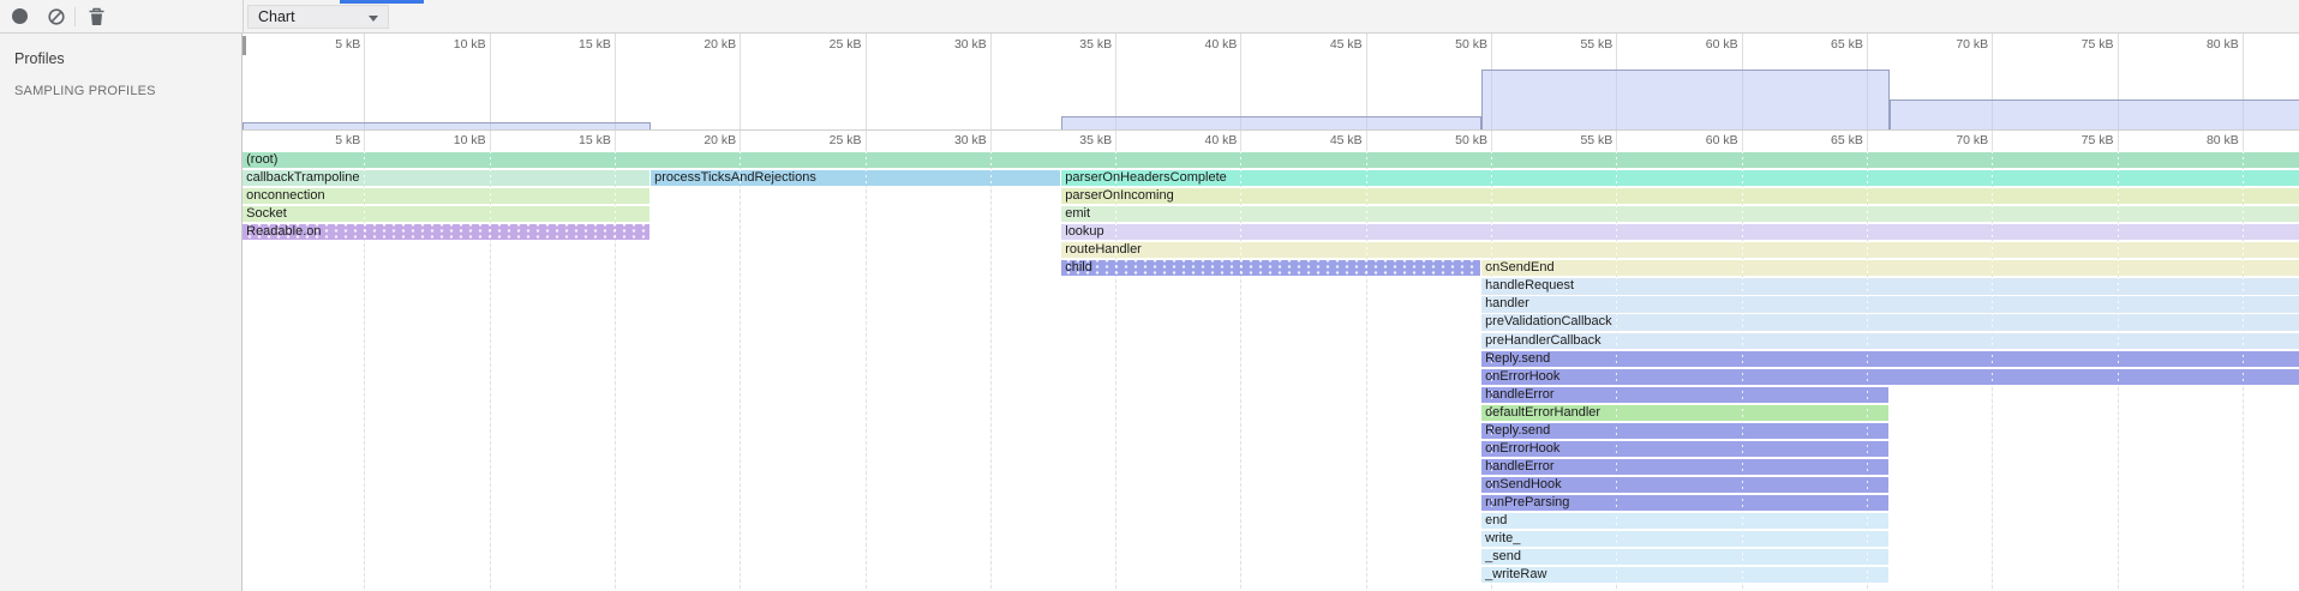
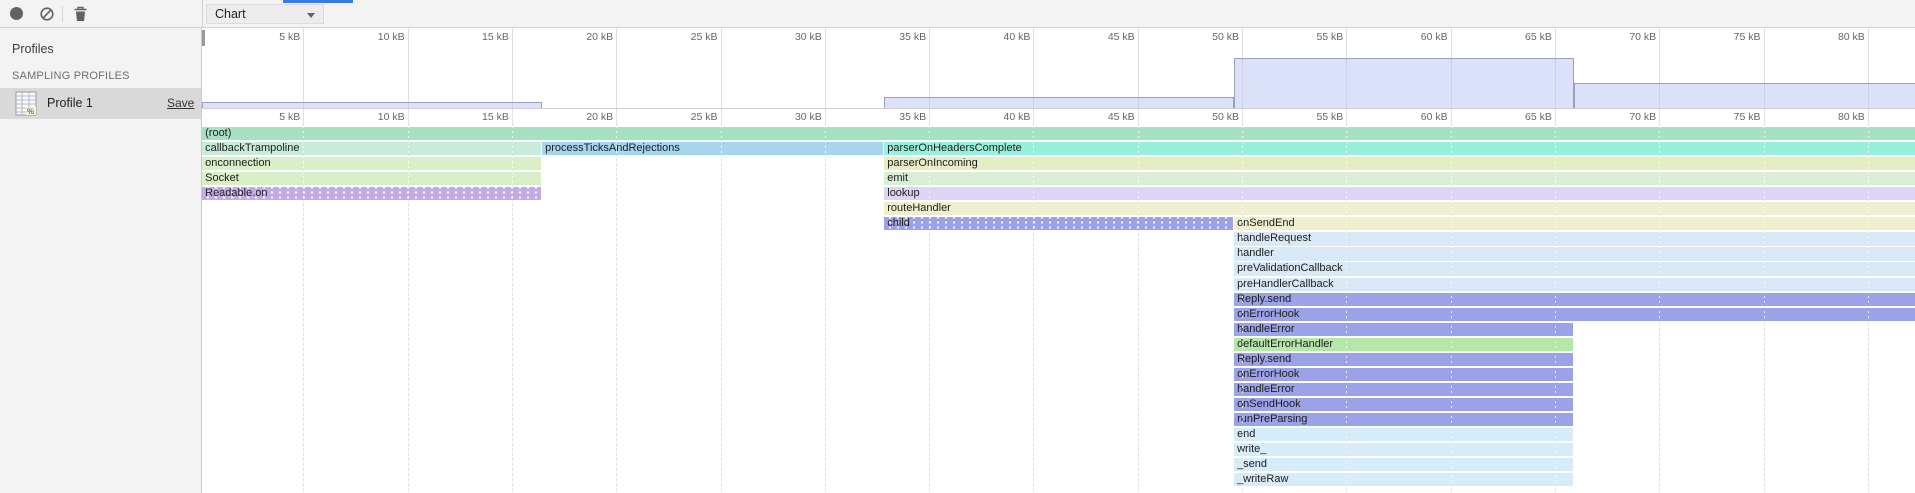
  Chart
  Profiles
  SAMPLING PROFILES
+ %
+ Profile 1
+ Save
  5 kB
  10 kB
  15 kB
  20 kB
  25 kB
  30 kB
  35 kB
  40 kB
  45 kB
  50 kB
  55 kB
  60 kB
  65 kB
  70 kB
  75 kB
  80 kB
  5 kB
  10 kB
  15 kB
  20 kB
  25 kB
  30 kB
  35 kB
  40 kB
  45 kB
  50 kB
  55 kB
  60 kB
  65 kB
  70 kB
  75 kB
  80 kB
  (root)
  callbackTrampoline
  processTicksAndRejections
  parserOHeadersComplete
  onconnection
  parserOIncoming
  Socket
  emit
  Readable.on
  lookup
  routeHadler
  child
  onSendEnd
  handleRequest
  handler
  preValidationCallback
  preHandlerCallback
  eply.send
  onErrorHook
  handleError
  defaultErrorHandler
  eply.send
  onErrorHook
  handleError
  onSendHook
  runPreParsing
  end
  rite_
  _send
  _writeRaw
